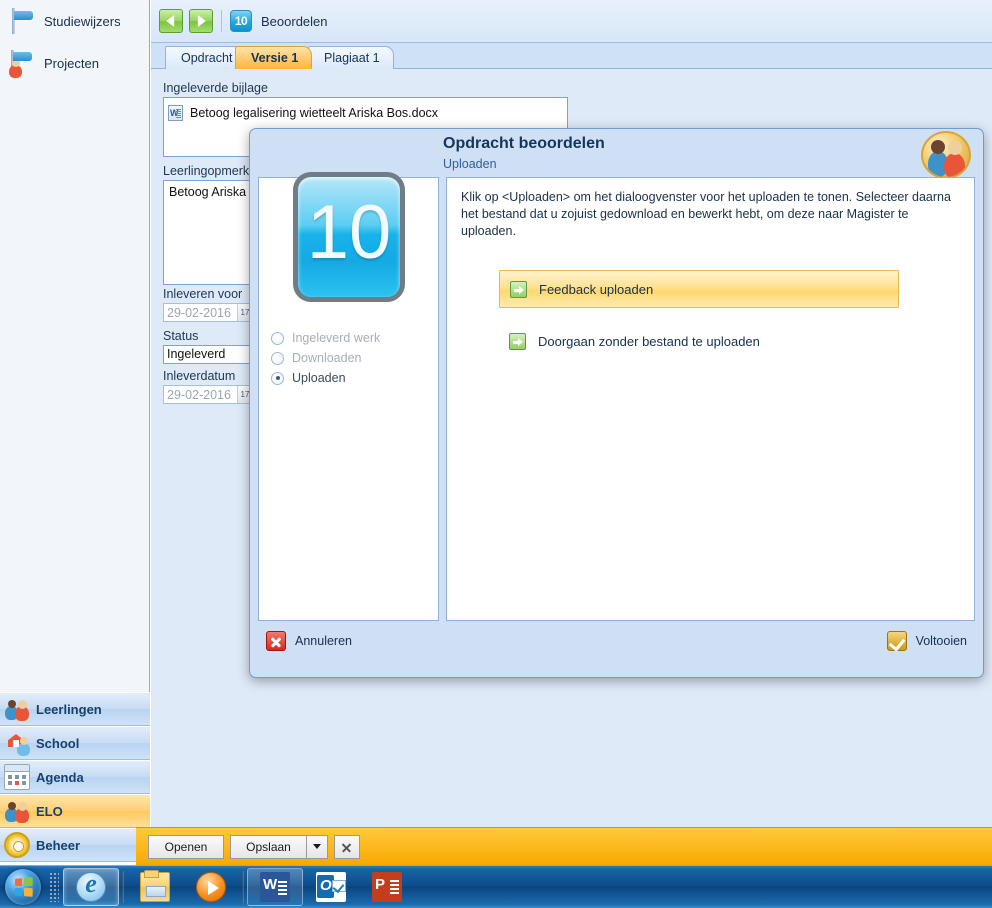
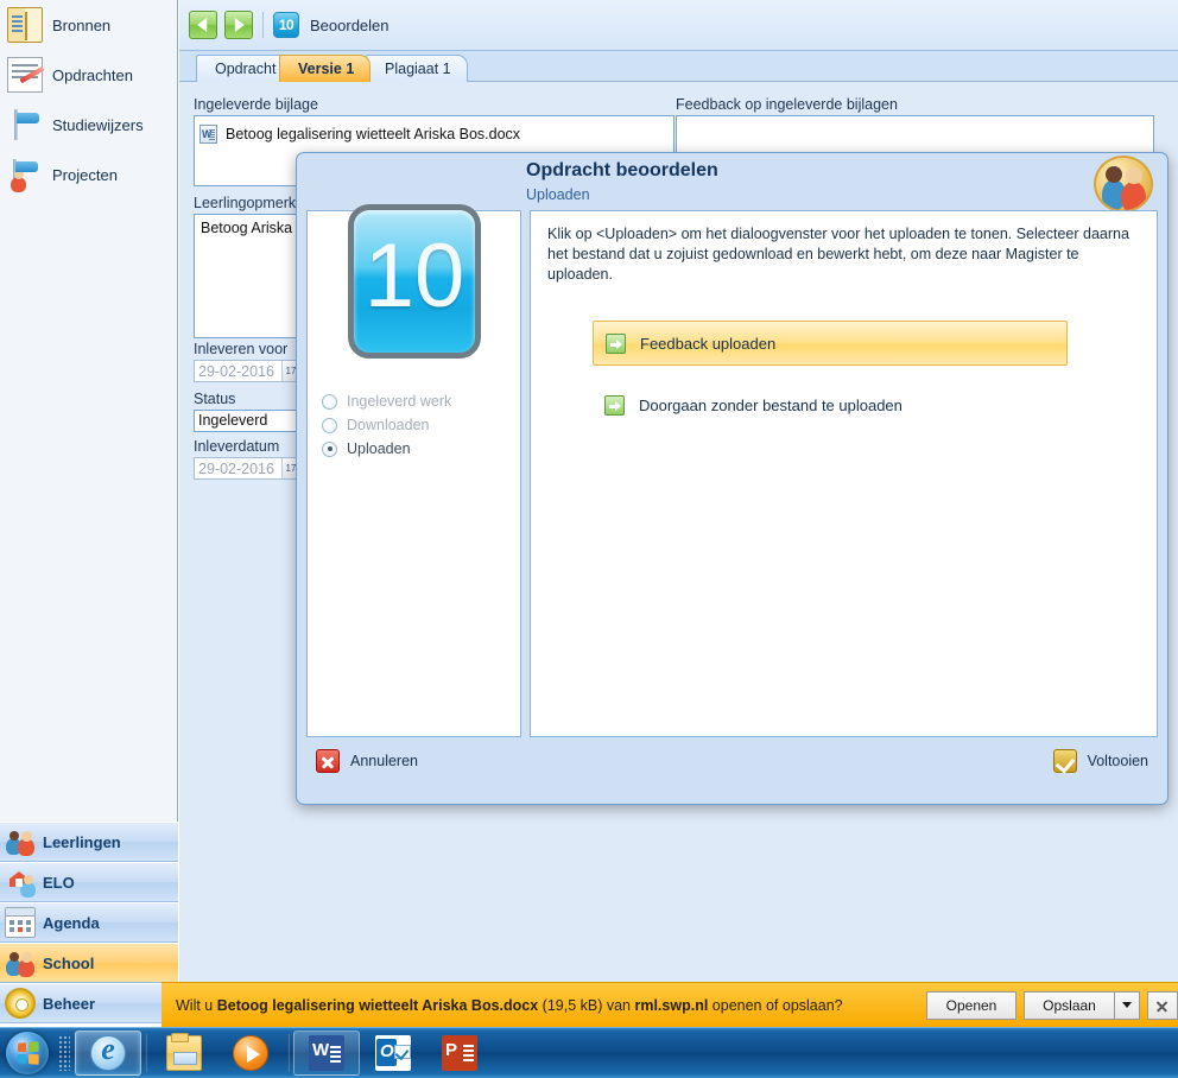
+ Bronnen
+ Opdrachten
  Studiewijzers
  Projecten
  Leerlingen
- School
+ ELO
  Agenda
- ELO
+ School
  Beheer
  10
  Beoordelen
  Opdracht
  Versie 1
  Plagiaat 1
  Ingeleverde bijlage
  Betoog legalisering wietteelt Ariska Bos.docx
  Leerlingopmerk
  Betoog Ariska
  Inleveren voor
  29-02-2016
  17
  Status
  Ingeleverd
  Inleverdatum
  29-02-2016
  17
+ Feedback op ingeleverde bijlagen
  Opdracht beoordelen
  Uploaden
  10
  Ingeleverd werk
  Downloaden
  Uploaden
  Klik op <Uploaden> om het dialoogvenster voor het uploaden te tonen. Selecteer daarna het bestand dat u zojuist gedownload en bewerkt hebt, om deze naar Magister te uploaden.
  Feedback uploaden
  Doorgaan zonder bestand te uploaden
  Annuleren
  Voltooien
+ Wilt u Betoog legalisering wietteelt Ariska Bos.docx (19,5 kB) van rml.swp.nl openen of opslaan?
  Openen
  Opslaan
